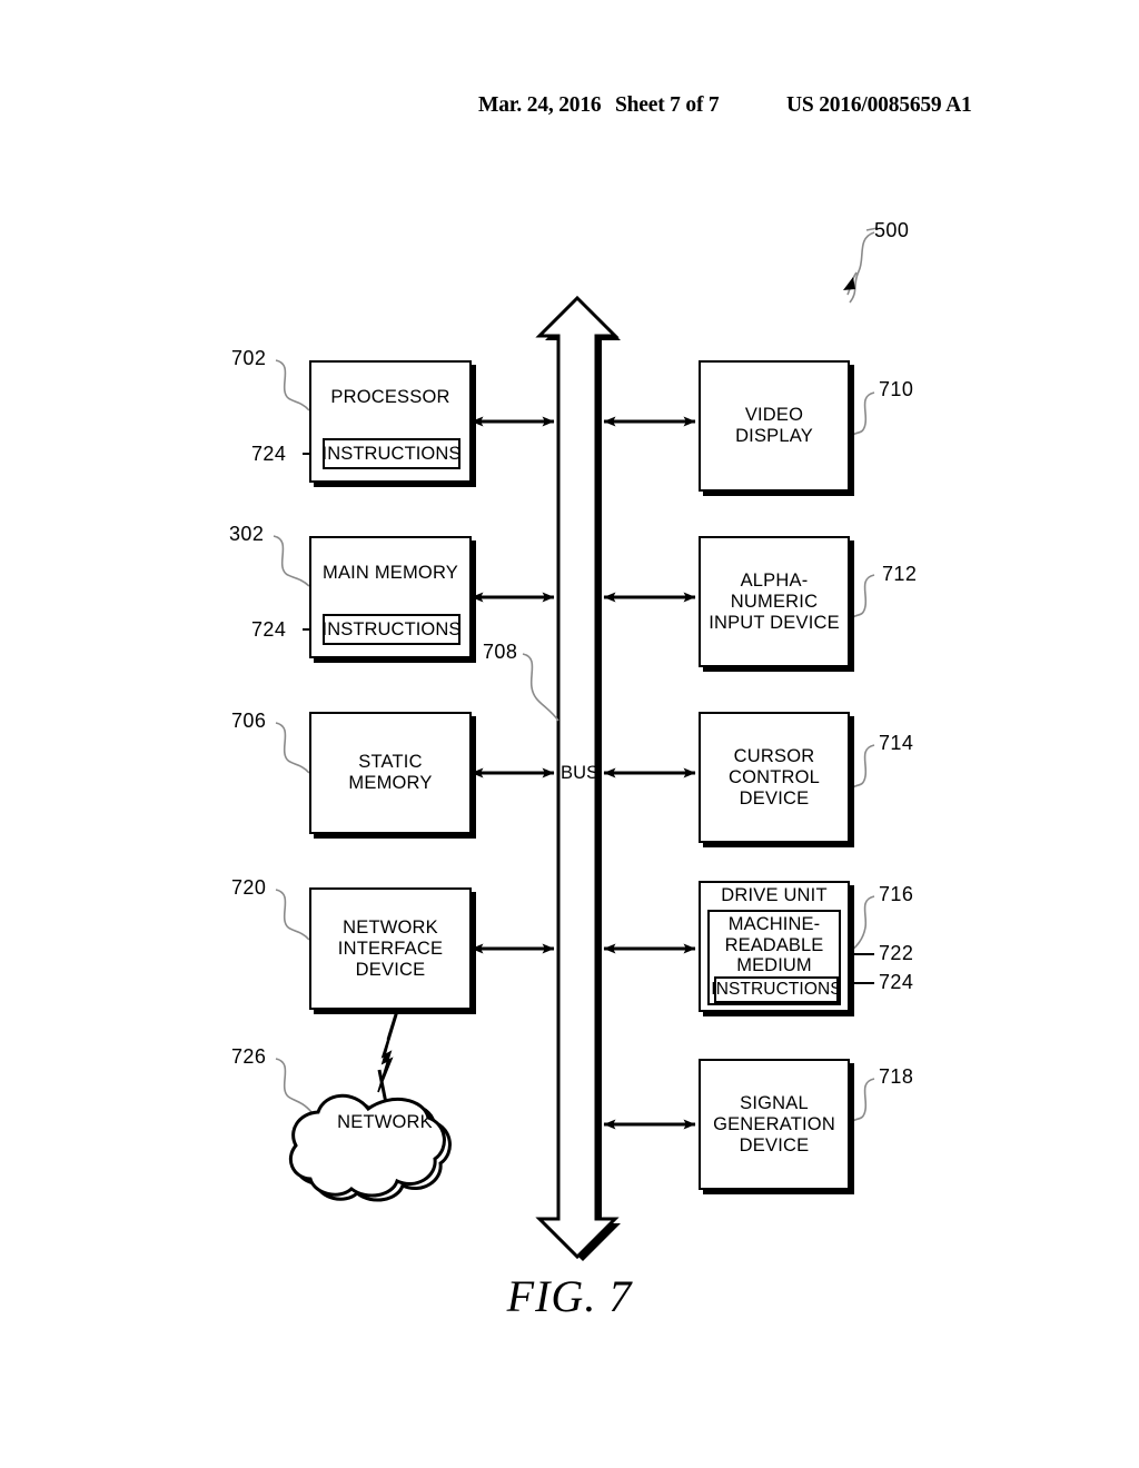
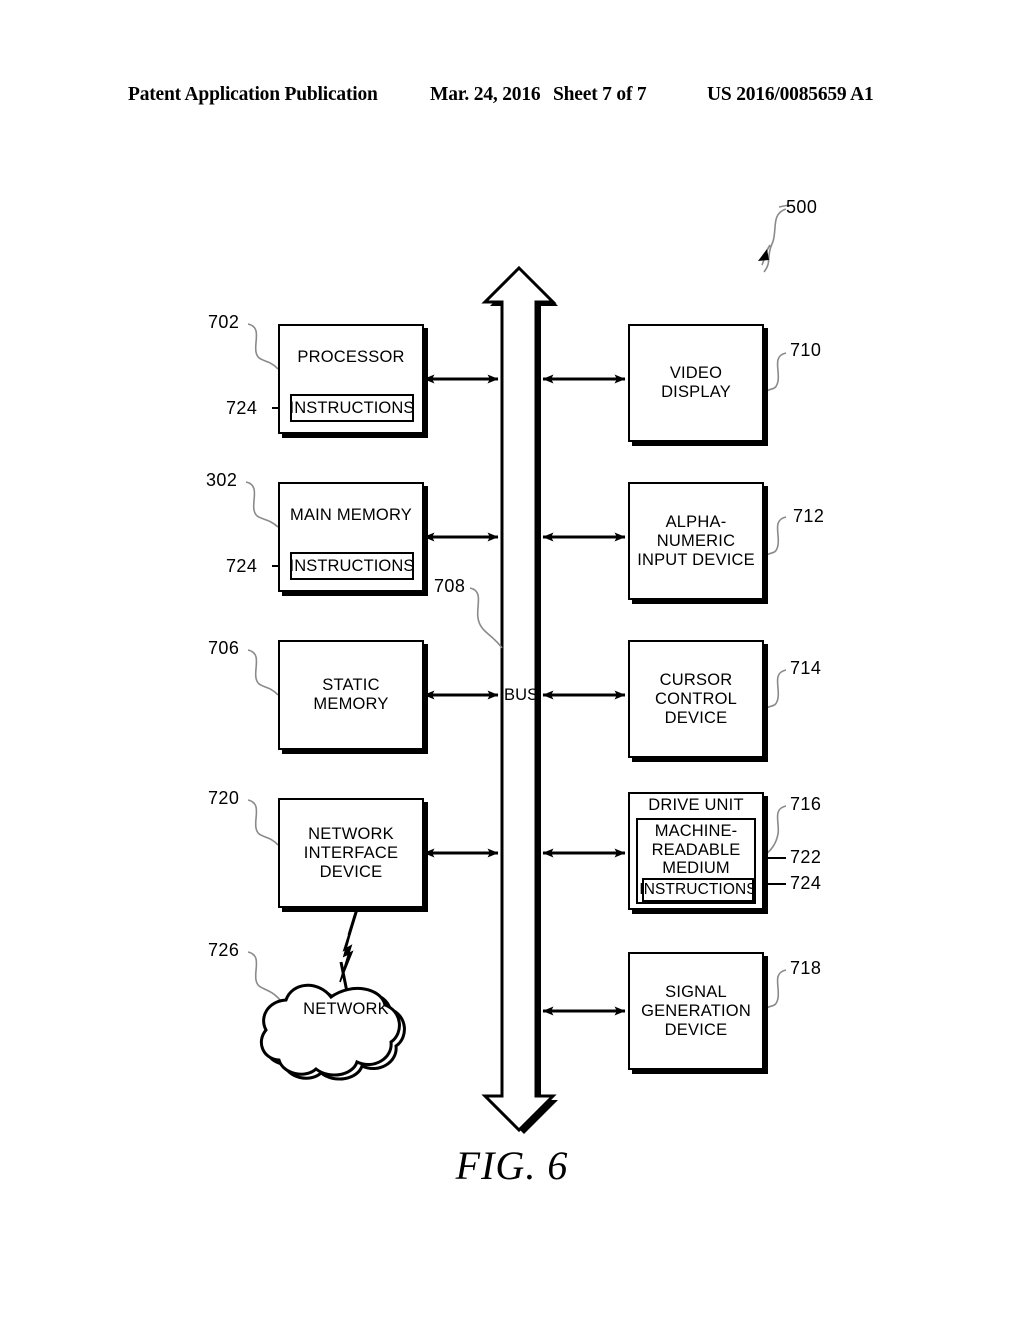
+ Patent Application Publication
  Mar. 24, 2016
  Sheet 7 of 7
  US 2016/0085659 A1
  PROCESSOR
  INSTRUCTIONS
  MAIN MEMORY
  INSTRUCTIONS
  STATIC
  MEMORY
  NETWORK
  INTERFACE
  DEVICE
  NETWORK
  VIDEO
  DISPLAY
  ALPHA-NUMERIC
  INPUT DEVICE
  CURSOR
  CONTROL
  DEVICE
  DRIVE UNIT
  MACHINE-
  READABLE
  MEDIUM
  INSTRUCTIONS
  SIGNAL
  GENERATION
  DEVICE
  BUS
  500
  702
  724
  302
  724
  706
  720
  726
  708
  710
  712
  714
  716
  722
  724
  718
- FIG. 7
+ FIG. 6
